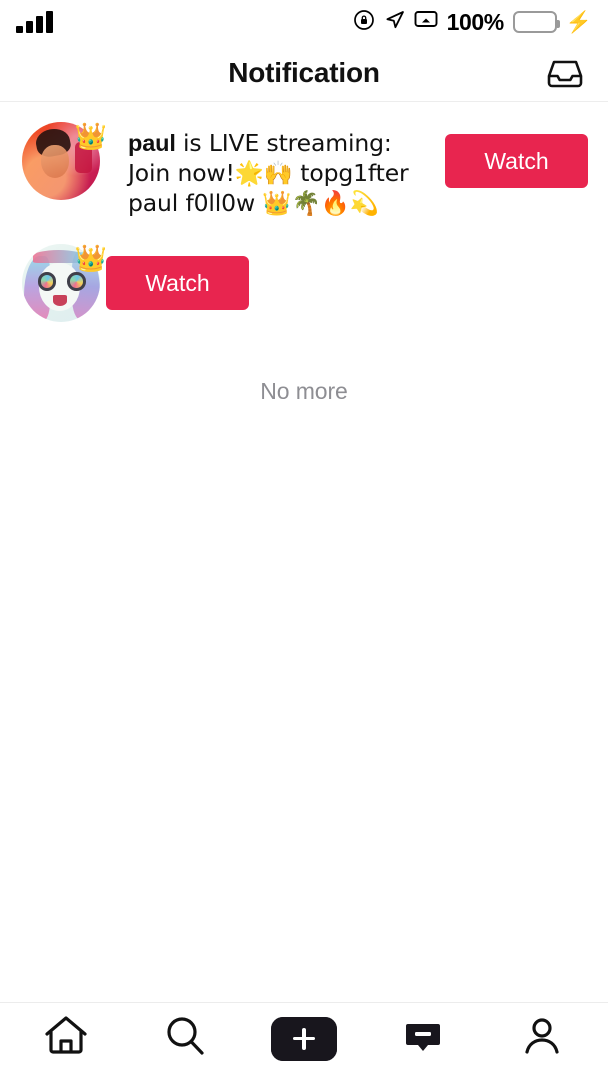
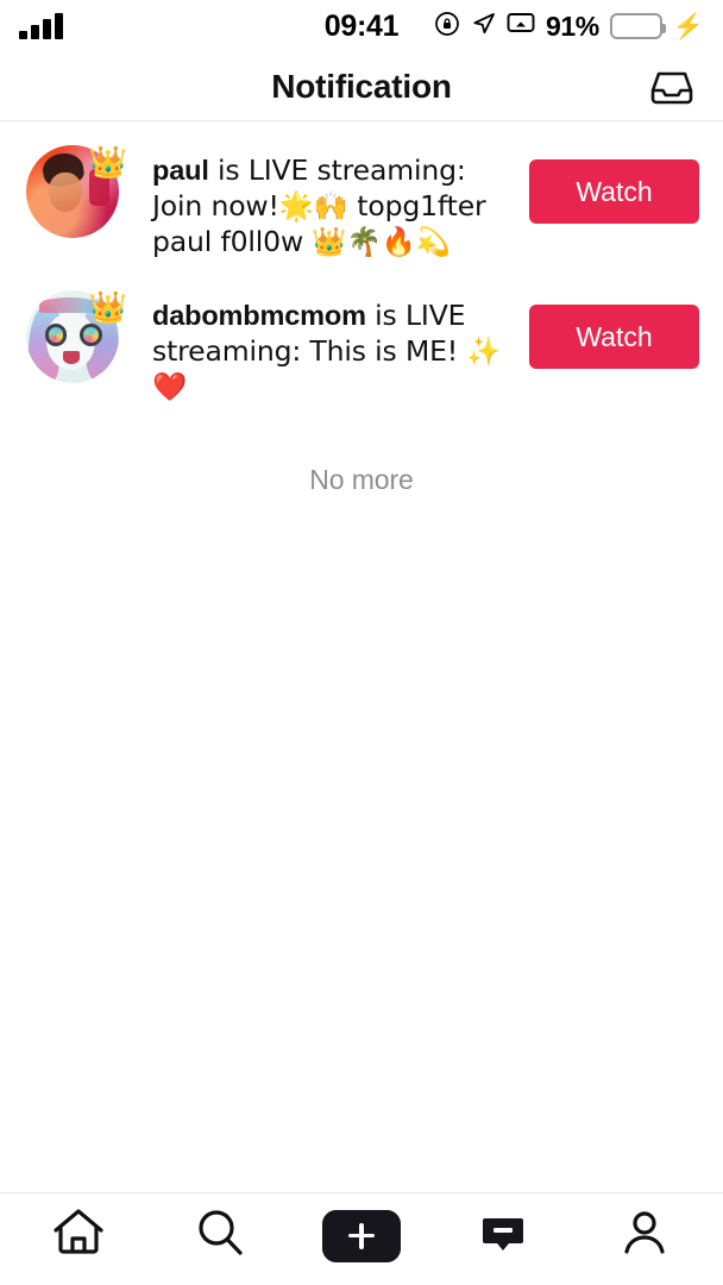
+ 09:41
- 100%
+ 91%
  ⚡
  Notification
  👑
  paul is LIVE streaming: Join now!🌟🙌 topg1fter paul f0ll0w 👑🌴🔥💫
  Watch
  👑
+ dabombmcmom is LIVE streaming: This is ME! ✨❤️
  Watch
  No more
